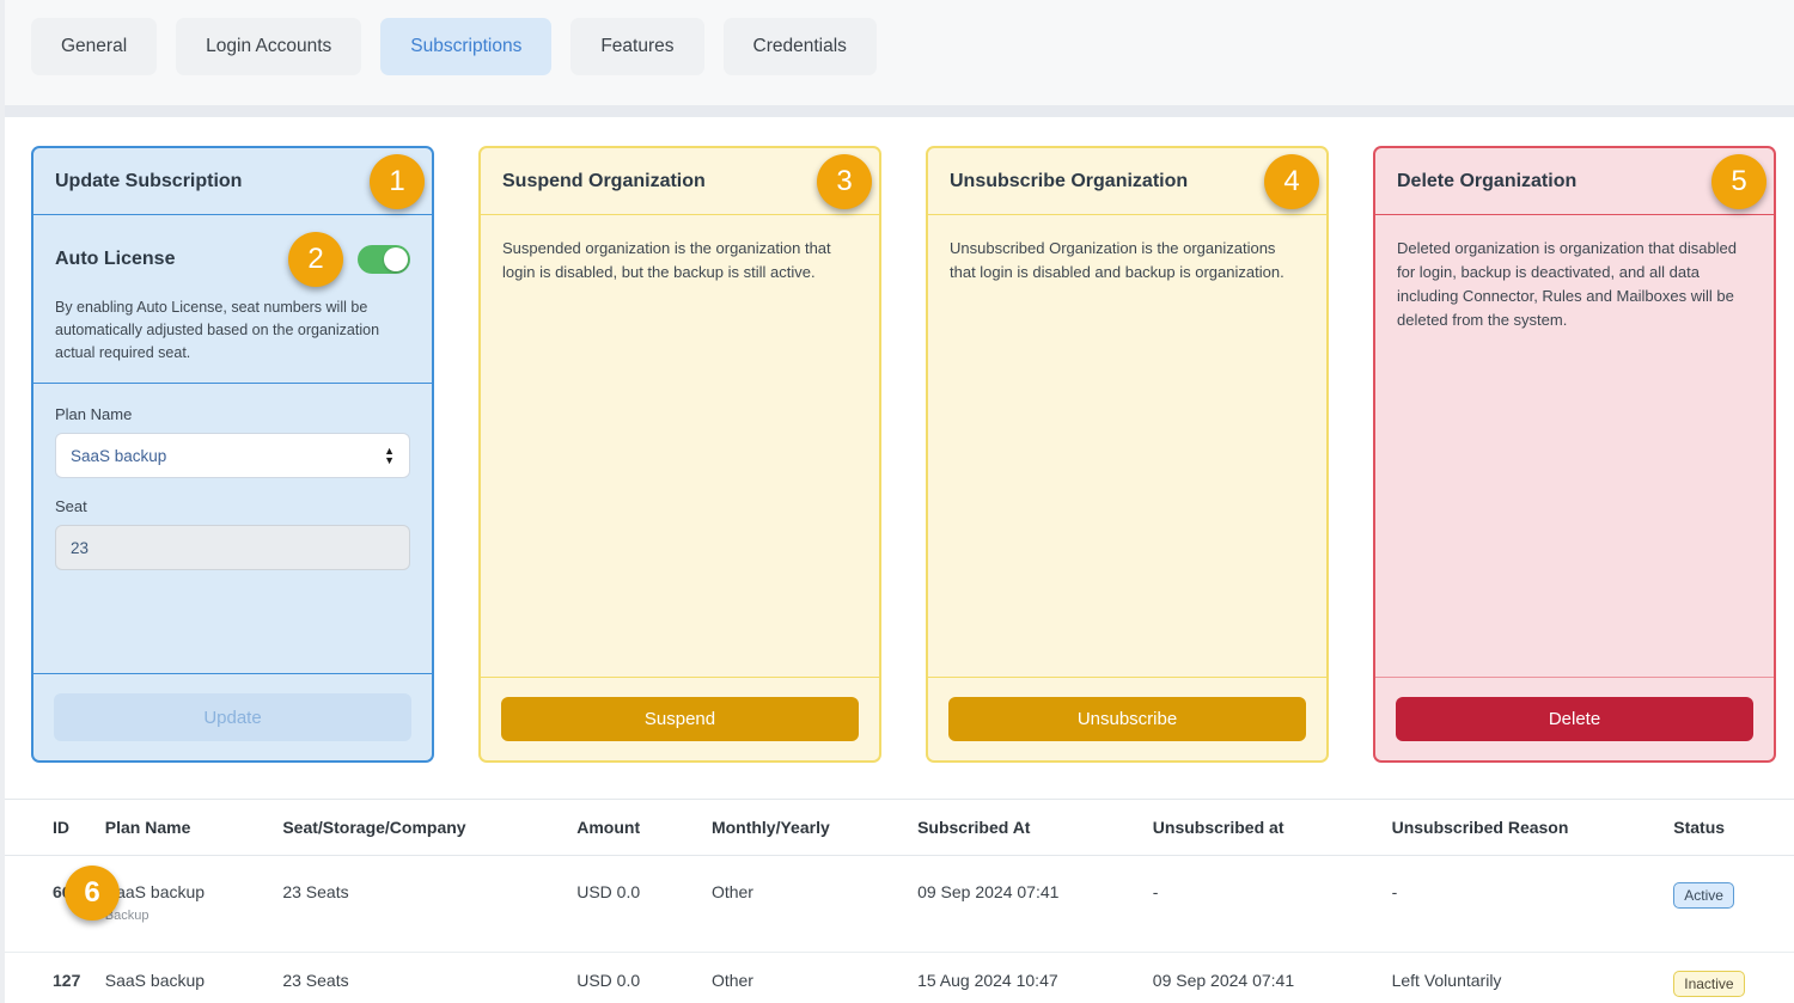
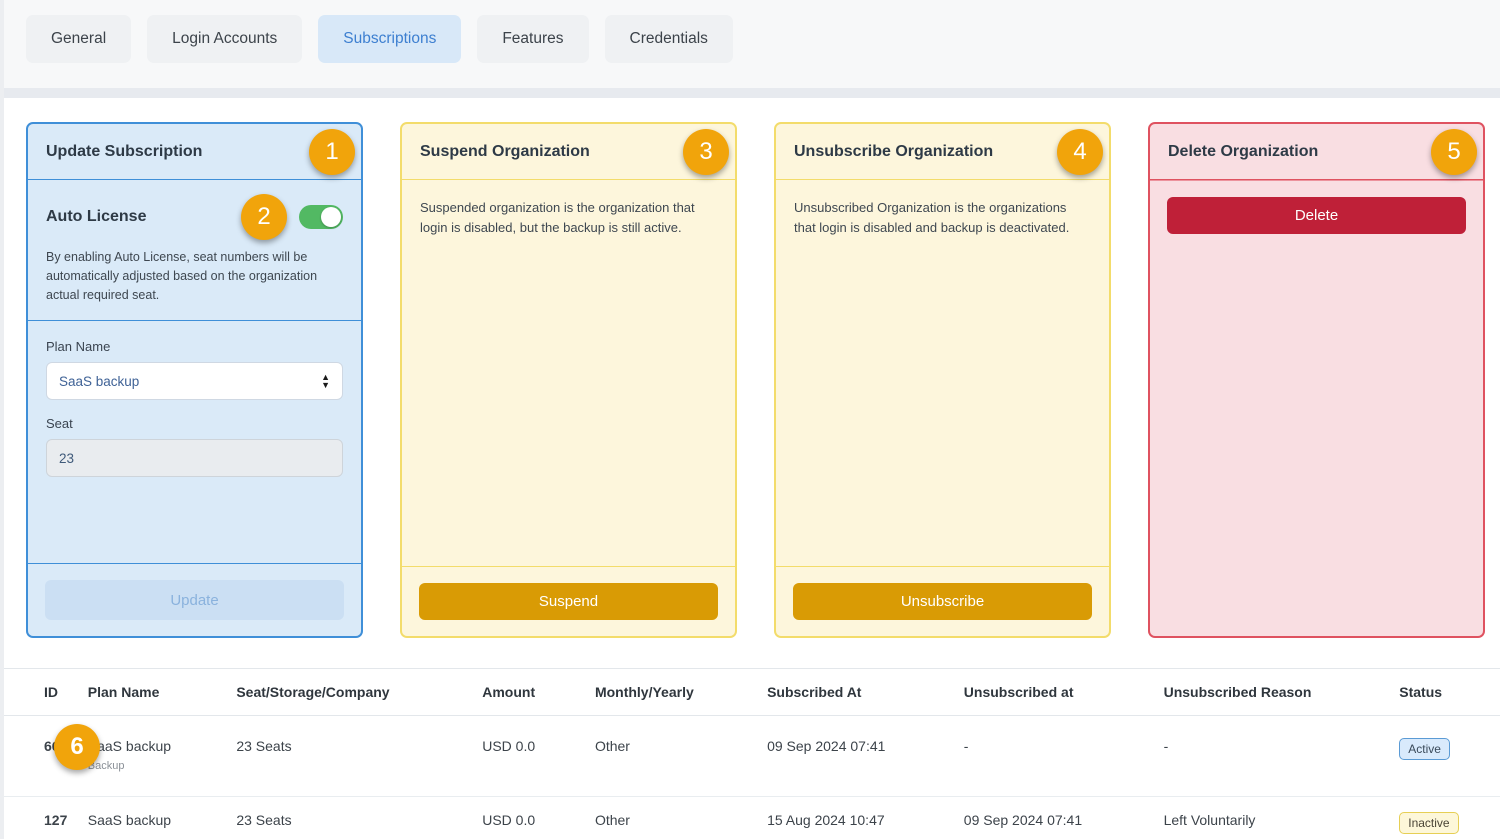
  General
  Login Accounts
  Subscriptions
  Features
  Credentials
  Update Subscription
  1
  Auto License
  2
  By enabling Auto License, seat numbers will be automatically adjusted based on the organization actual required seat.
  Plan Name
  SaaS backup
  ▲
  ▼
  Seat
  23
  Update
  Suspend Organization
  3
  Suspended organization is the organization that login is disabled, but the backup is still active.
  Suspend
  Unsubscribe Organization
  4
- Unsubscribed Organization is the organizations that login is disabled and backup is organization.
+ Unsubscribed Organization is the organizations that login is disabled and backup is deactivated.
  Unsubscribe
  Delete Organization
  5
- Deleted organization is organization that disabled for login, backup is deactivated, and all data including Connector, Rules and Mailboxes will be deleted from the system.
  Delete
  ID	Plan Name	Seat/Storage/Company	Amount	Monthly/Yearly	Subscribed At	Unsubscribed at	Unsubscribed Reason	Status
  6 6	aaS backup Backup	23 Seats	USD 0.0	Other	09 Sep 2024 07:41	-	-	Active
  127	SaaS backup	23 Seats	USD 0.0	Other	15 Aug 2024 10:47	09 Sep 2024 07:41	Left Voluntarily	Inactive
